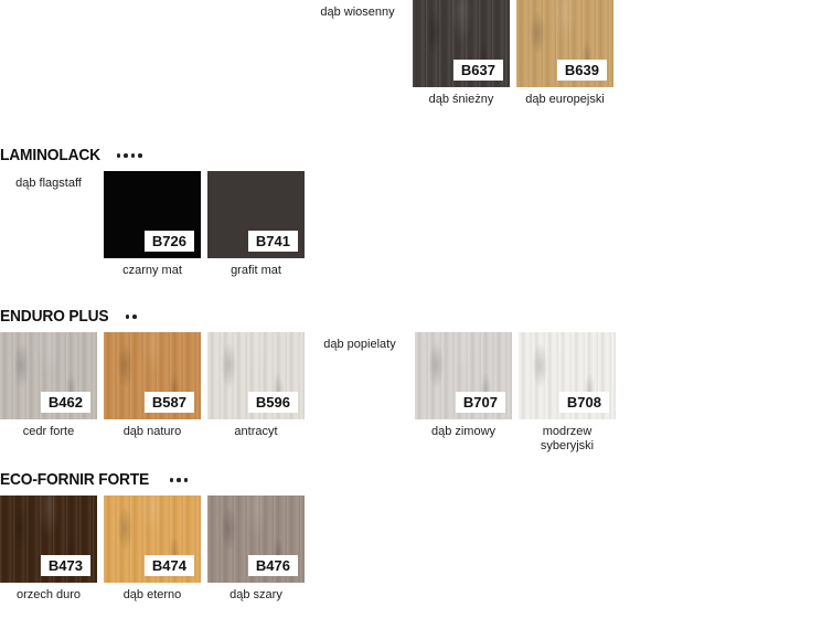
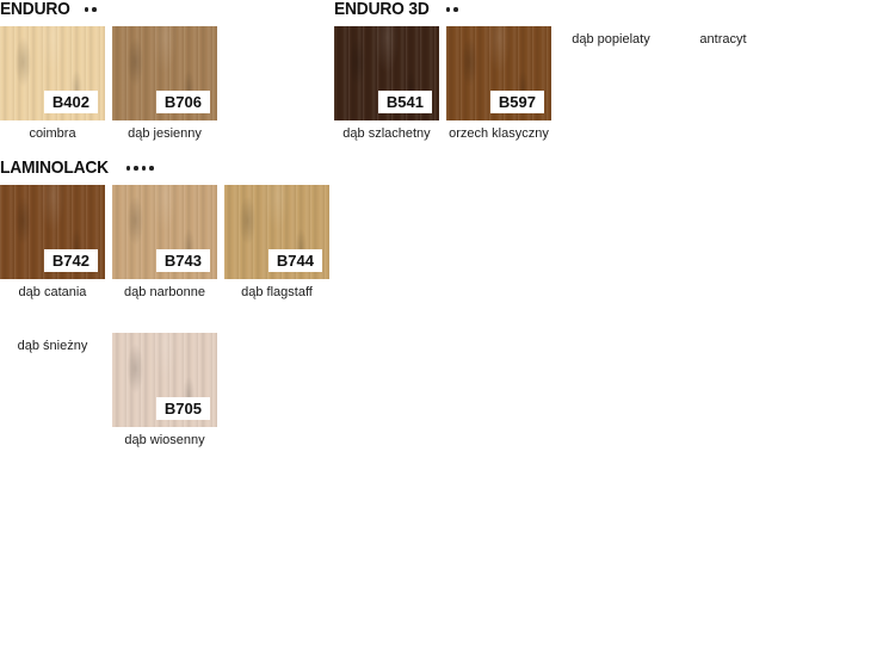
+ ENDURO
+ B402
+ coimbra
+ B706
+ dąb jesienny
+ ENDURO 3D
+ B541
+ dąb szlachetny
+ B597
+ orzech klasyczny
- dąb wiosenny
+ dąb popielaty
- B637
- dąb śnieżny
+ antracyt
- B639
- dąb europejski
  LAMINOLACK
+ B742
+ dąb catania
+ B743
+ dąb narbonne
+ B744
  dąb flagstaff
- B726
- czarny mat
- B741
- grafit mat
- ENDURO PLUS
- B462
- cedr forte
- B587
- dąb naturo
- B596
- antracyt
+ dąb śnieżny
+ B705
- dąb popielaty
+ dąb wiosenny
- B707
- dąb zimowy
- B708
- modrzew
- syberyjski
- ECO-FORNIR FORTE
- B473
- orzech duro
- B474
- dąb eterno
- B476
- dąb szary
